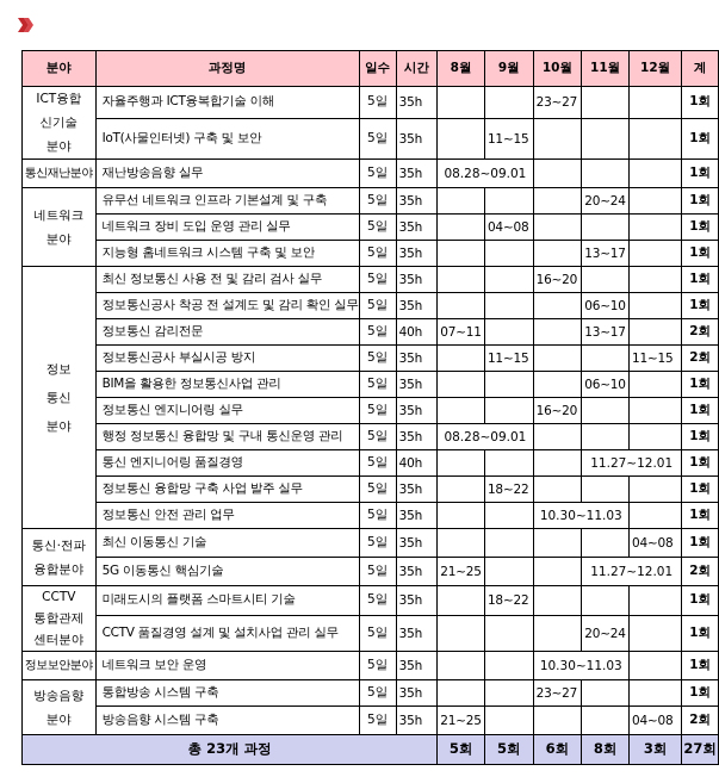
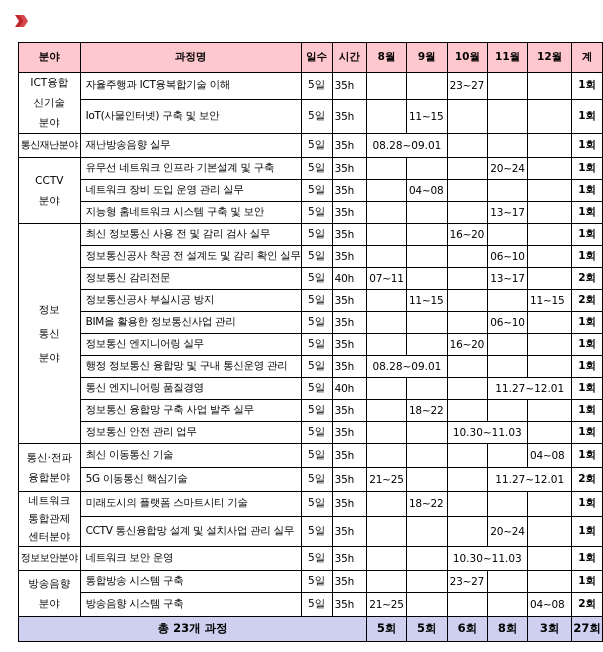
  분야	과정명	일수	시간	8월	9월	10월	11월	12월	계
  ICT융합신기술분야	자율주행과 ICT융복합기술 이해	5일	35h			23~27			1회
  IoT(사물인터넷) 구축 및 보안	5일	35h		11~15				1회
  통신재난분야	재난방송음향 실무	5일	35h	08.28~09.01				1회
- 네트워크분야	유무선 네트워크 인프라 기본설계 및 구축	5일	35h				20~24		1회
+ CCTV분야	유무선 네트워크 인프라 기본설계 및 구축	5일	35h				20~24		1회
  네트워크 장비 도입 운영 관리 실무	5일	35h		04~08				1회
  지능형 홈네트워크 시스템 구축 및 보안	5일	35h				13~17		1회
  정보통신분야	최신 정보통신 사용 전 및 감리 검사 실무	5일	35h			16~20			1회
  정보통신공사 착공 전 설계도 및 감리 확인 실무	5일	35h				06~10		1회
  정보통신 감리전문	5일	40h	07~11			13~17		2회
  정보통신공사 부실시공 방지	5일	35h		11~15			11~15	2회
  BIM을 활용한 정보통신사업 관리	5일	35h				06~10		1회
  정보통신 엔지니어링 실무	5일	35h			16~20			1회
  행정 정보통신 융합망 및 구내 통신운영 관리	5일	35h	08.28~09.01				1회
  통신 엔지니어링 품질경영	5일	40h				11.27~12.01	1회
  정보통신 융합망 구축 사업 발주 실무	5일	35h		18~22				1회
  정보통신 안전 관리 업무	5일	35h			10.30~11.03		1회
  통신·전파융합분야	최신 이동통신 기술	5일	35h					04~08	1회
  5G 이동통신 핵심기술	5일	35h	21~25			11.27~12.01	2회
- CCTV통합관제센터분야	미래도시의 플랫폼 스마트시티 기술	5일	35h		18~22				1회
+ 네트워크통합관제센터분야	미래도시의 플랫폼 스마트시티 기술	5일	35h		18~22				1회
- CCTV 품질경영 설계 및 설치사업 관리 실무	5일	35h				20~24		1회
+ CCTV 통신융합망 설계 및 설치사업 관리 실무	5일	35h				20~24		1회
  정보보안분야	네트워크 보안 운영	5일	35h			10.30~11.03		1회
  방송음향분야	통합방송 시스템 구축	5일	35h			23~27			1회
  방송음향 시스템 구축	5일	35h	21~25				04~08	2회
  총 23개 과정	5회	5회	6회	8회	3회	27회
